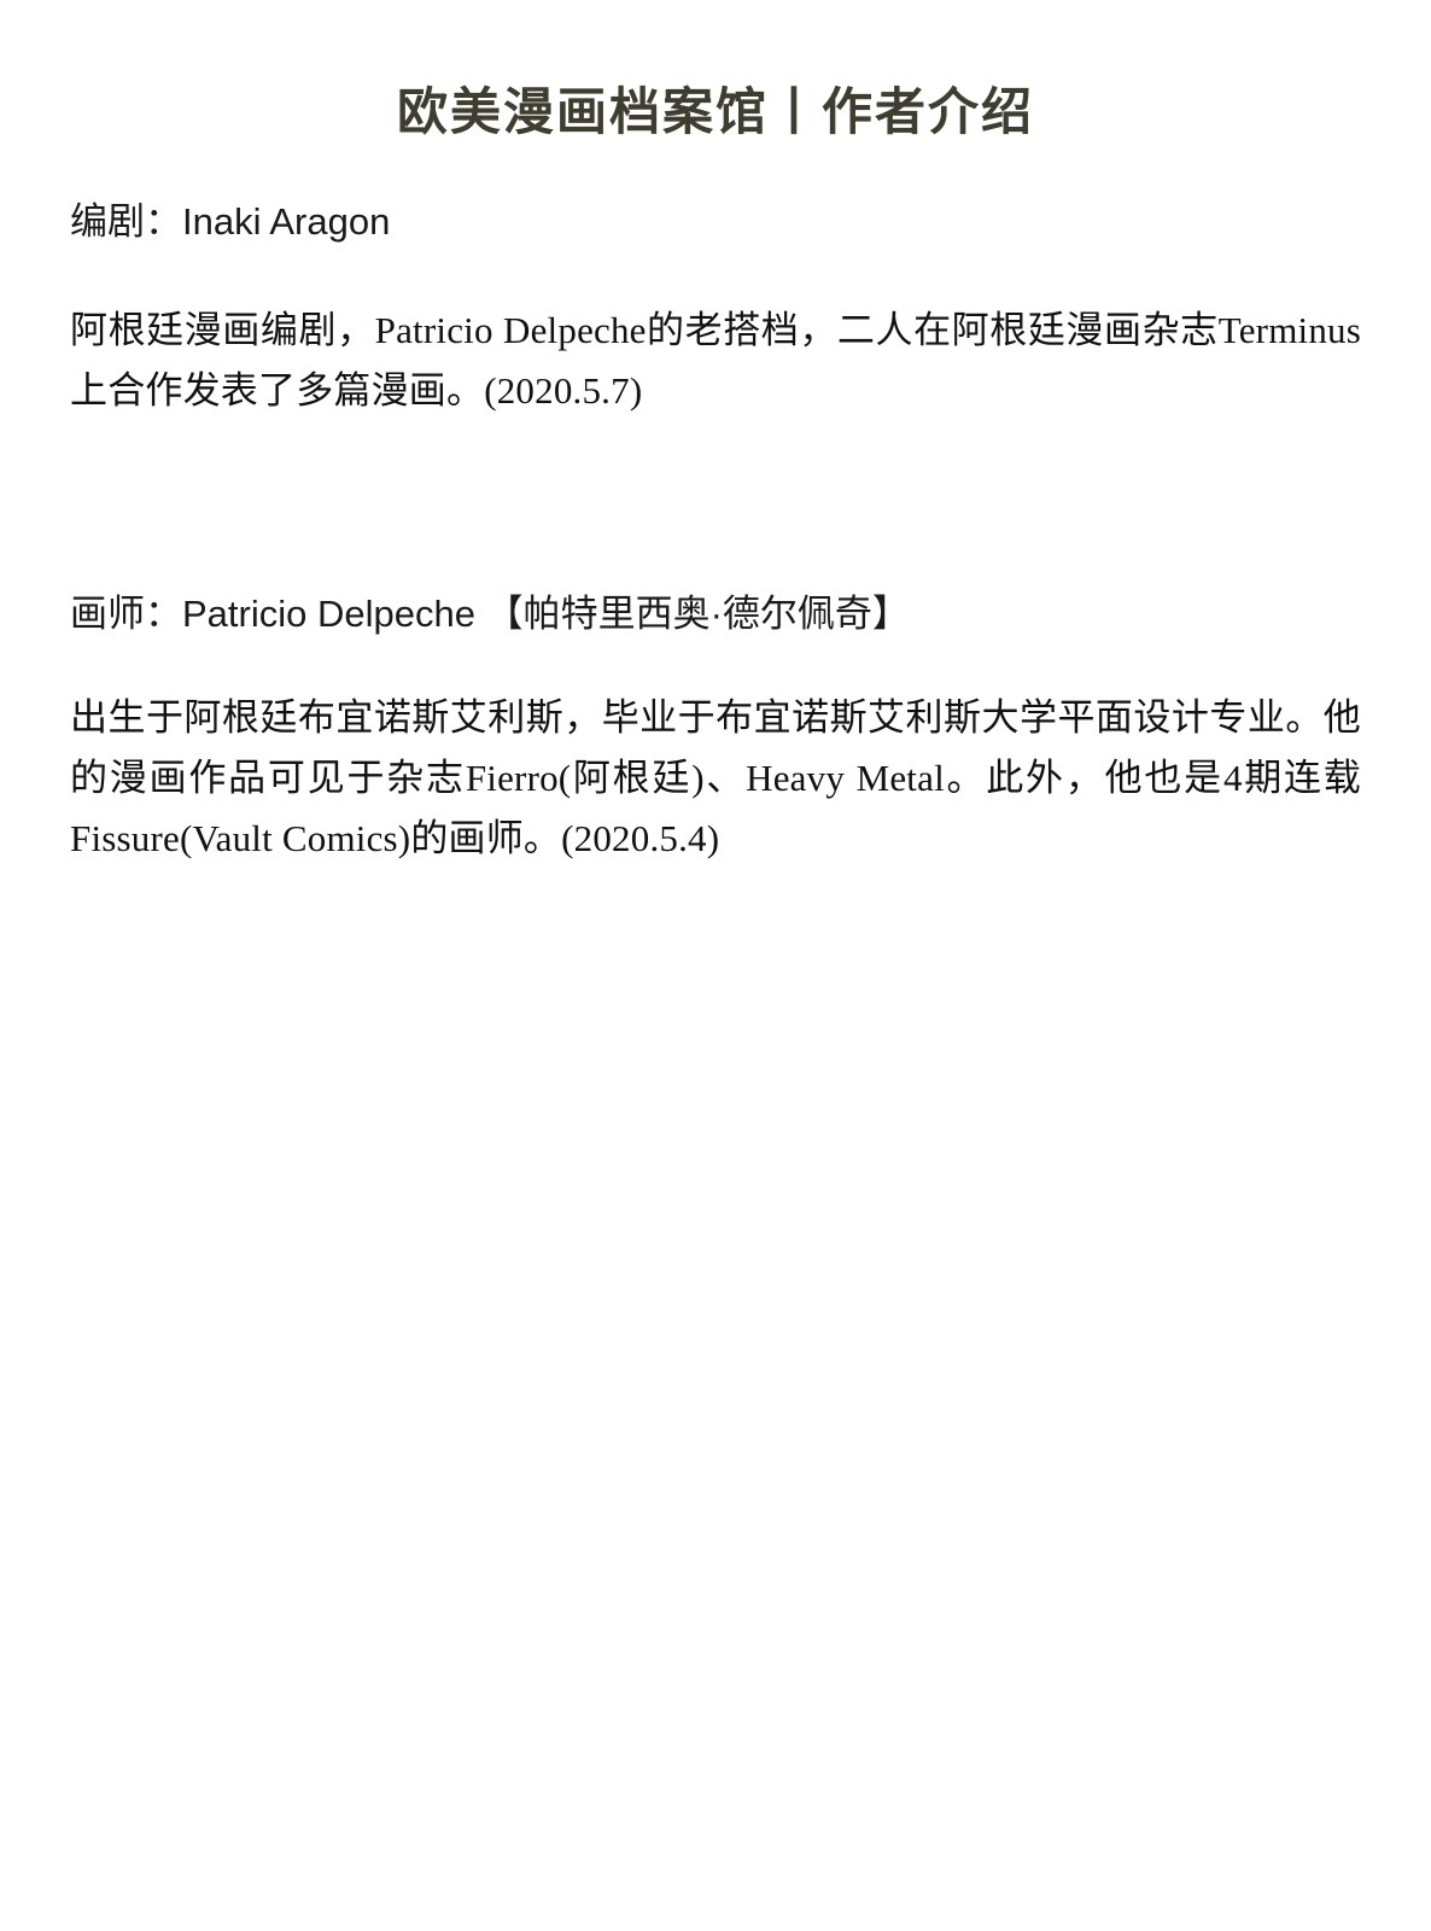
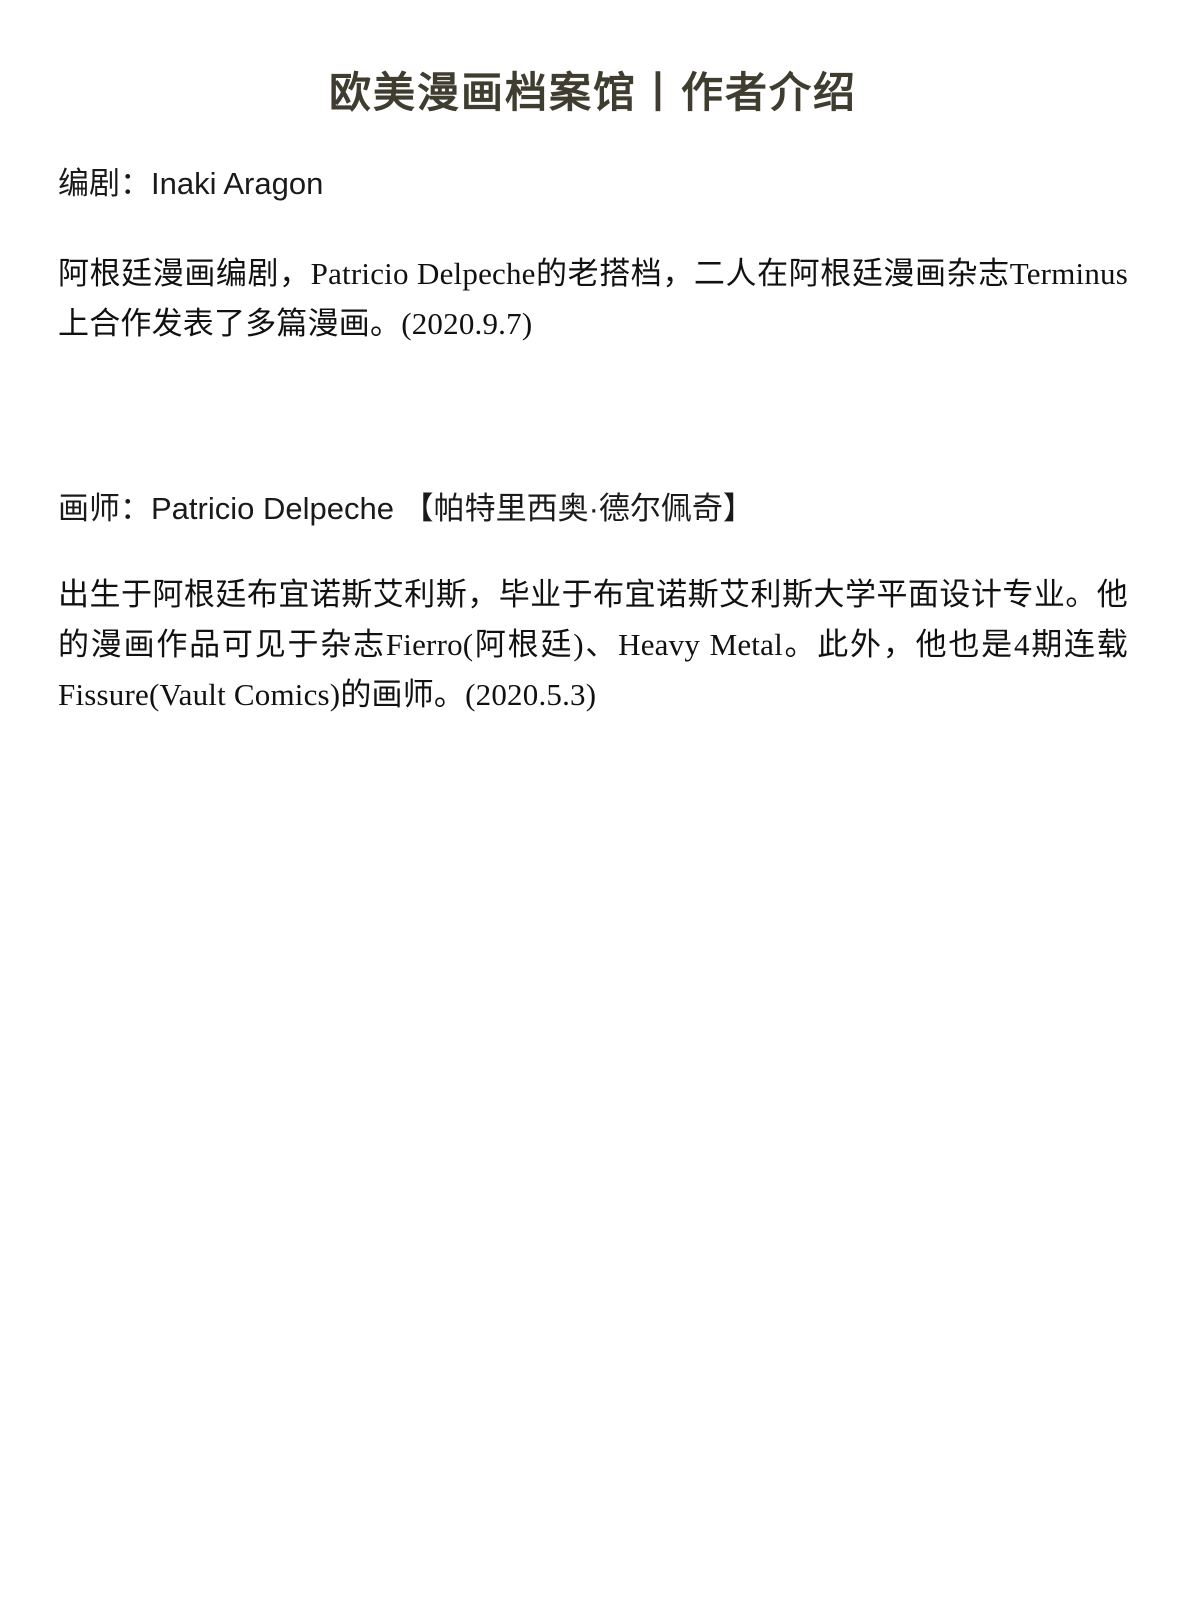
  欧美漫画档案馆丨作者介绍
  编剧：Inaki Aragon
- 阿根廷漫画编剧，Patricio Delpeche的老搭档，二人在阿根廷漫画杂志Terminus上合作发表了多篇漫画。(2020.5.7)
+ 阿根廷漫画编剧，Patricio Delpeche的老搭档，二人在阿根廷漫画杂志Terminus上合作发表了多篇漫画。(2020.9.7)
  画师：Patricio Delpeche 【帕特里西奥·德尔佩奇】
- 出生于阿根廷布宜诺斯艾利斯，毕业于布宜诺斯艾利斯大学平面设计专业。他的漫画作品可见于杂志Fierro(阿根廷)、Heavy Metal。此外，他也是4期连载Fissure(Vault Comics)的画师。(2020.5.4)
+ 出生于阿根廷布宜诺斯艾利斯，毕业于布宜诺斯艾利斯大学平面设计专业。他的漫画作品可见于杂志Fierro(阿根廷)、Heavy Metal。此外，他也是4期连载Fissure(Vault Comics)的画师。(2020.5.3)
